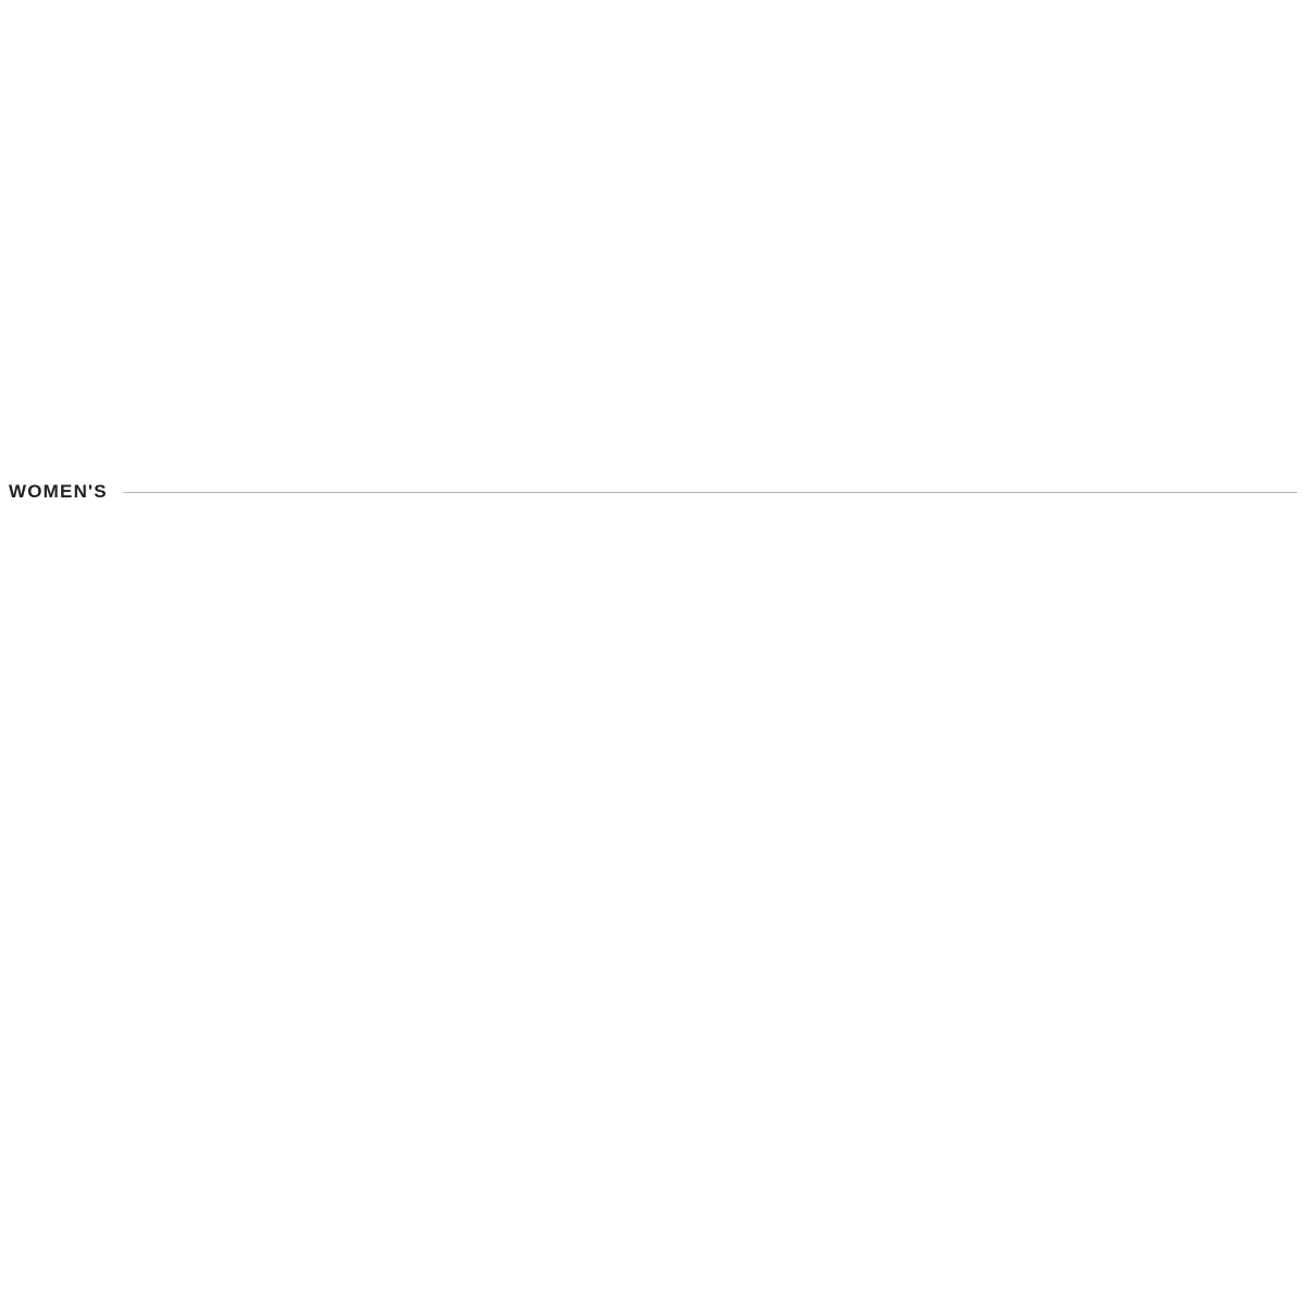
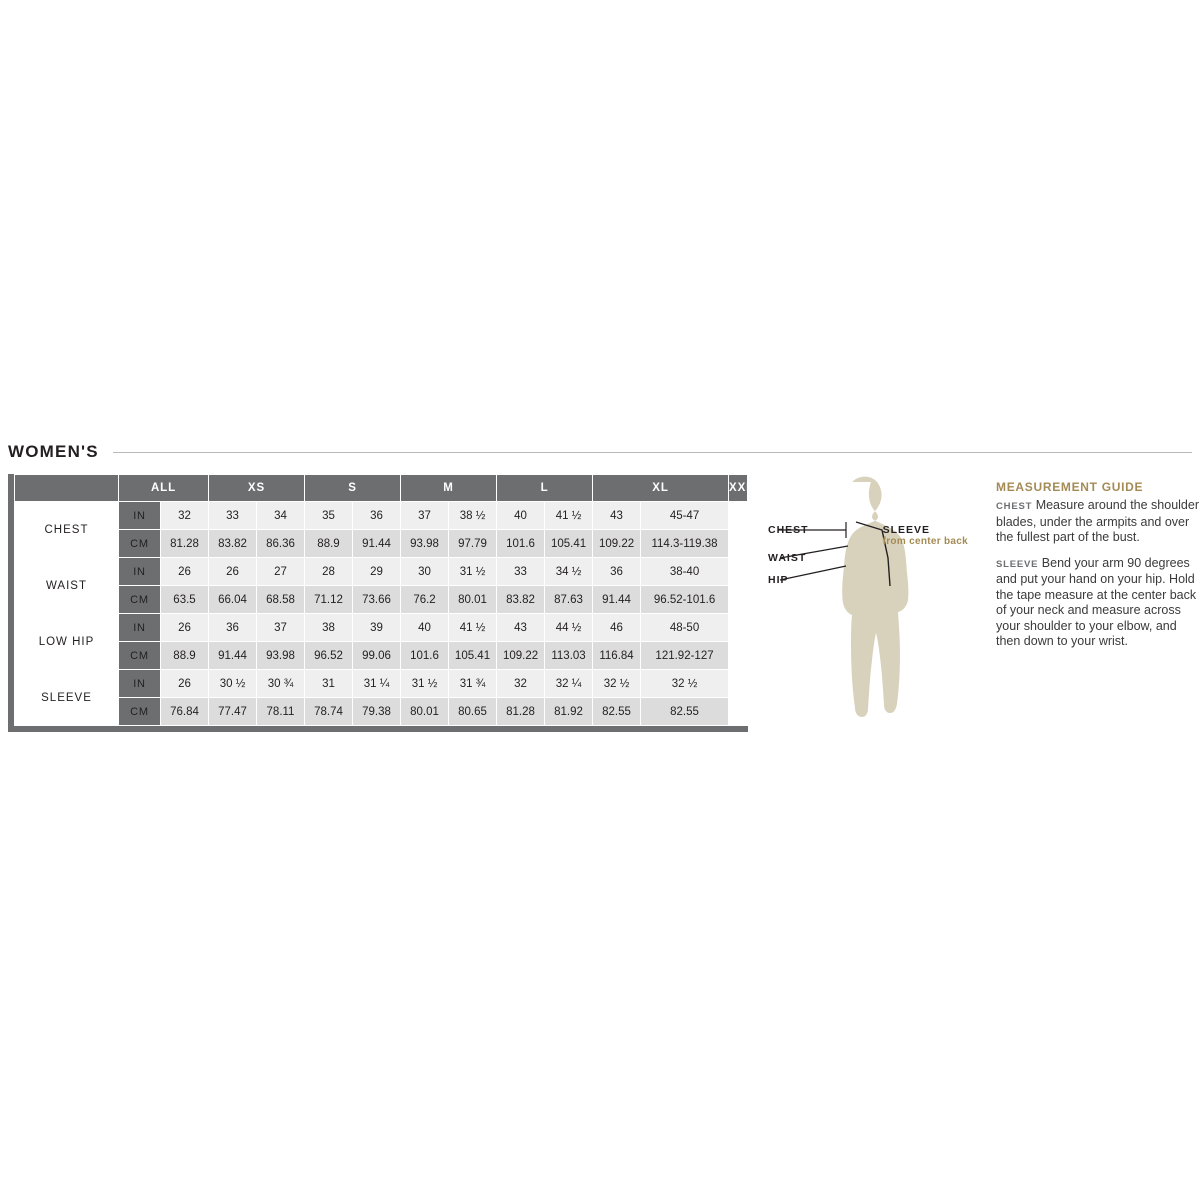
  WOMEN'S
+ 	ALL	XS	S	M	L	XL	XXL
+ CHEST	IN	32	33	34	35	36	37	38 ½	40	41 ½	43	45-47
+ CM	81.28	83.82	86.36	88.9	91.44	93.98	97.79	101.6	105.41	109.22	114.3-119.38
+ WAIST	IN	26	26	27	28	29	30	31 ½	33	34 ½	36	38-40
+ CM	63.5	66.04	68.58	71.12	73.66	76.2	80.01	83.82	87.63	91.44	96.52-101.6
+ LOW HIP	IN	26	36	37	38	39	40	41 ½	43	44 ½	46	48-50
+ CM	88.9	91.44	93.98	96.52	99.06	101.6	105.41	109.22	113.03	116.84	121.92-127
+ SLEEVE	IN	26	30 ½	30 ¾	31	31 ¼	31 ½	31 ¾	32	32 ¼	32 ½	32 ½
+ CM	76.84	77.47	78.11	78.74	79.38	80.01	80.65	81.28	81.92	82.55	82.55
+ CHEST
+ WAIST
+ HIP
+ SLEEVE
+ from center back
+ MEASUREMENT GUIDE
+ CHEST Measure around the shoulder blades, under the armpits and over the fullest part of the bust.
+ SLEEVE Bend your arm 90 degrees and put your hand on your hip. Hold the tape measure at the center back of your neck and measure across your shoulder to your elbow, and then down to your wrist.
